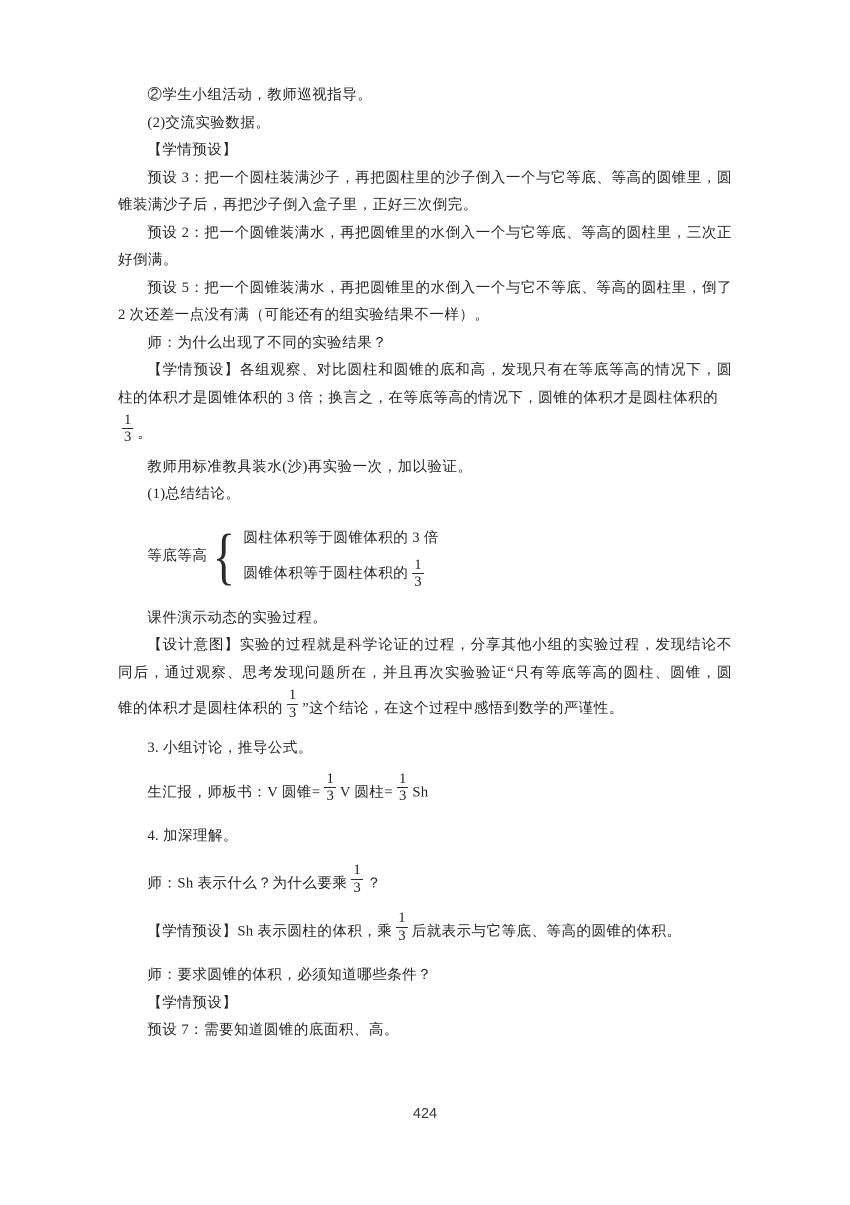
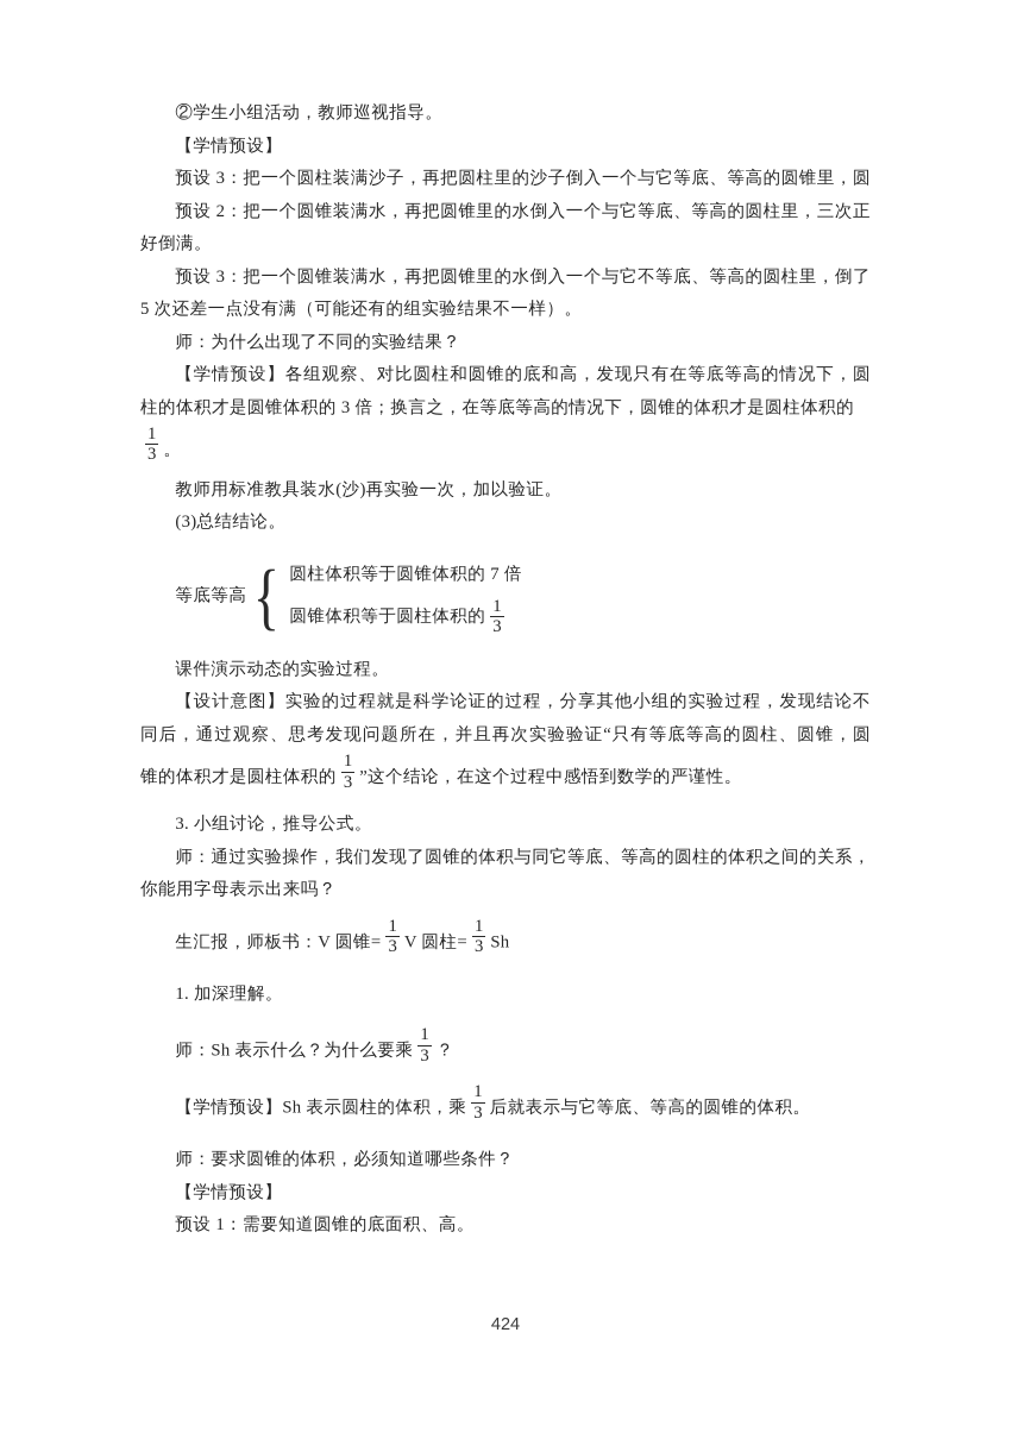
  ②学生小组活动，教师巡视指导。
- (2)交流实验数据。
  【学情预设】
  预设 3：把一个圆柱装满沙子，再把圆柱里的沙子倒入一个与它等底、等高的圆锥里，圆
- 锥装满沙子后，再把沙子倒入盒子里，正好三次倒完。
  预设 2：把一个圆锥装满水，再把圆锥里的水倒入一个与它等底、等高的圆柱里，三次正
  好倒满。
- 预设 5：把一个圆锥装满水，再把圆锥里的水倒入一个与它不等底、等高的圆柱里，倒了
+ 预设 3：把一个圆锥装满水，再把圆锥里的水倒入一个与它不等底、等高的圆柱里，倒了
- 2 次还差一点没有满（可能还有的组实验结果不一样）。
+ 5 次还差一点没有满（可能还有的组实验结果不一样）。
  师：为什么出现了不同的实验结果？
  【学情预设】各组观察、对比圆柱和圆锥的底和高，发现只有在等底等高的情况下，圆
  柱的体积才是圆锥体积的 3 倍；换言之，在等底等高的情况下，圆锥的体积才是圆柱体积的
  1
  3
  。
  教师用标准教具装水(沙)再实验一次，加以验证。
- (1)总结结论。
+ (3)总结结论。
  等底等高
  {
- 圆柱体积等于圆锥体积的 3 倍
+ 圆柱体积等于圆锥体积的 7 倍
  圆锥体积等于圆柱体积的
  1
  3
  课件演示动态的实验过程。
  【设计意图】实验的过程就是科学论证的过程，分享其他小组的实验过程，发现结论不
  同后，通过观察、思考发现问题所在，并且再次实验验证“只有等底等高的圆柱、圆锥，圆
  锥的体积才是圆柱体积的
  1
  3
  ”这个结论，在这个过程中感悟到数学的严谨性。
  3. 小组讨论，推导公式。
+ 师：通过实验操作，我们发现了圆锥的体积与同它等底、等高的圆柱的体积之间的关系，
+ 你能用字母表示出来吗？
  生汇报，师板书：V 圆锥=
  1
  3
  V 圆柱=
  1
  3
  Sh
- 4. 加深理解。
+ 1. 加深理解。
  师：Sh 表示什么？为什么要乘
  1
  3
  ？
  【学情预设】Sh 表示圆柱的体积，乘
  1
  3
  后就表示与它等底、等高的圆锥的体积。
  师：要求圆锥的体积，必须知道哪些条件？
  【学情预设】
- 预设 7：需要知道圆锥的底面积、高。
+ 预设 1：需要知道圆锥的底面积、高。
  424
